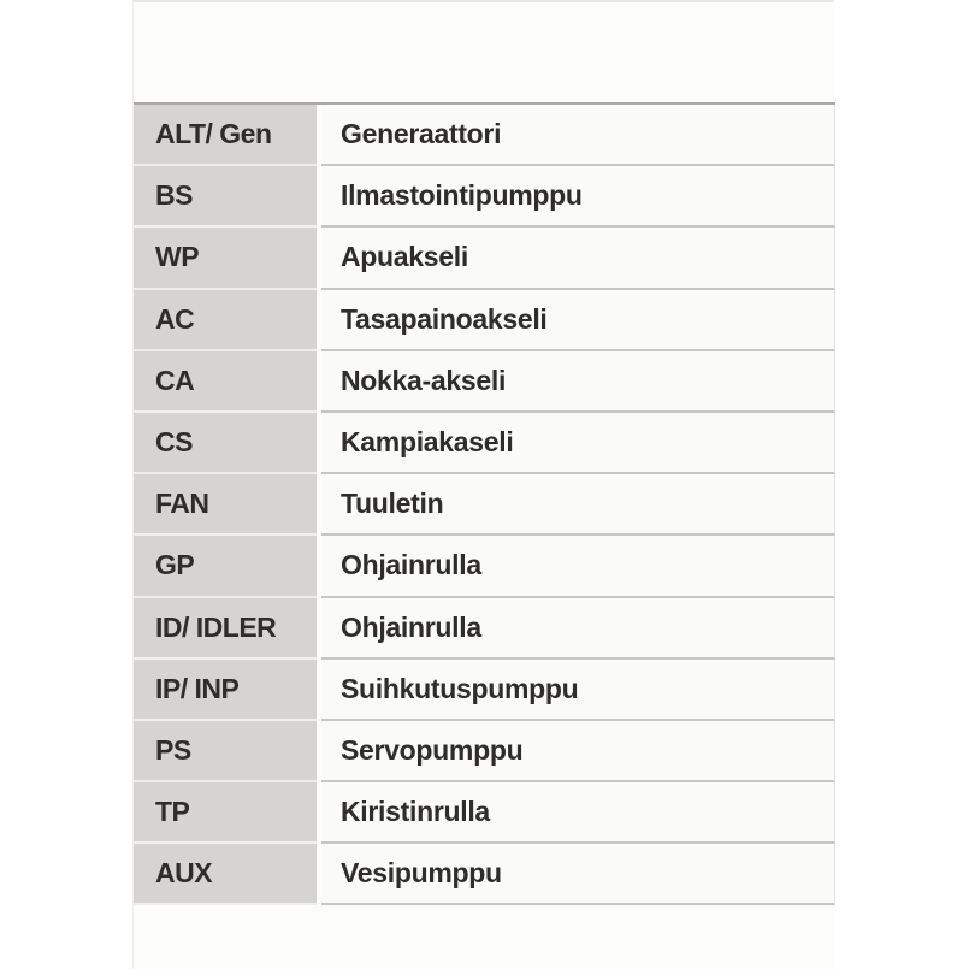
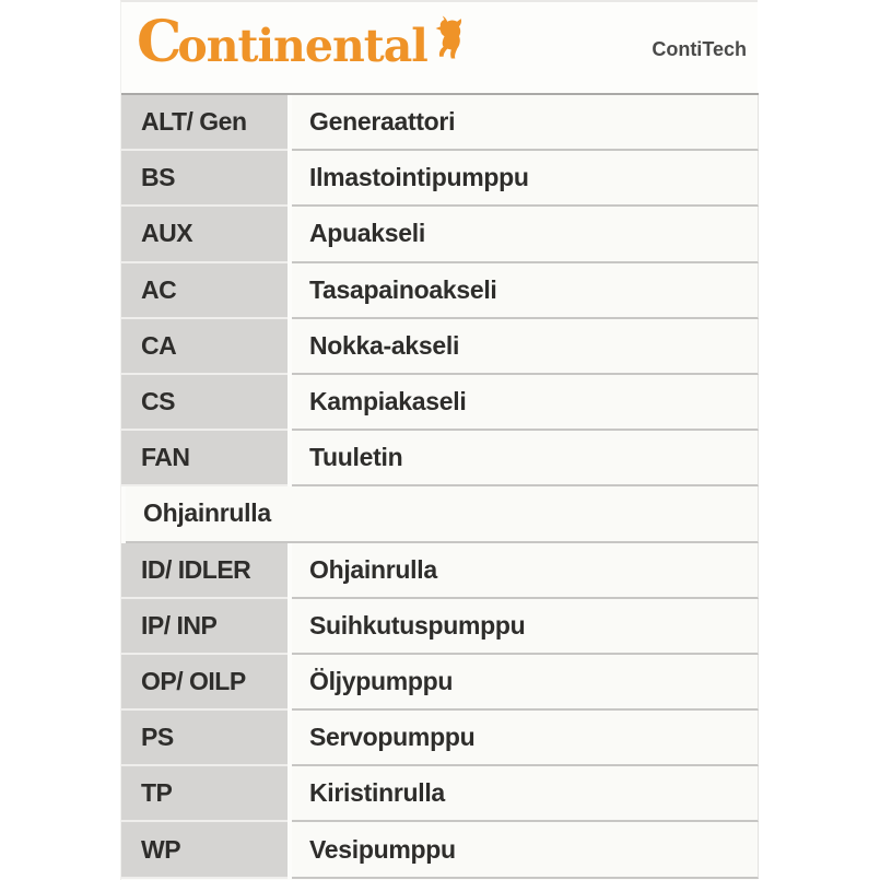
+ Continental
+ ContiTech
  ALT/ Gen
  Generaattori
  BS
  Ilmastointipumppu
- WP
+ AUX
  Apuakseli
  AC
  Tasapainoakseli
  CA
  Nokka-akseli
  CS
  Kampiakaseli
  FAN
  Tuuletin
- GP
  Ohjainrulla
  ID/ IDLER
  Ohjainrulla
  IP/ INP
  Suihkutuspumppu
+ OP/ OILP
+ Öljypumppu
  PS
  Servopumppu
  TP
  Kiristinrulla
- AUX
+ WP
  Vesipumppu
